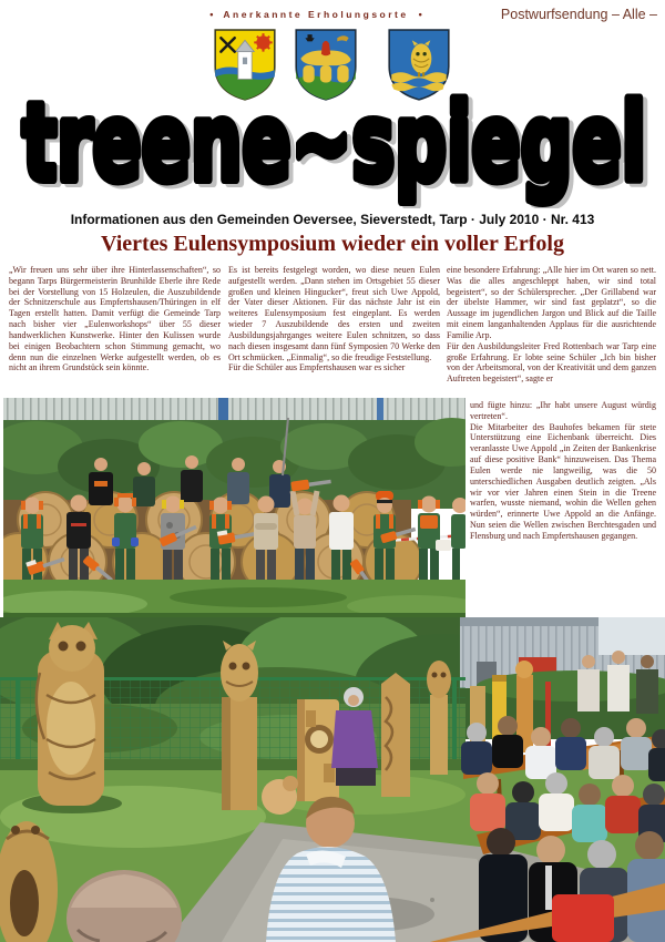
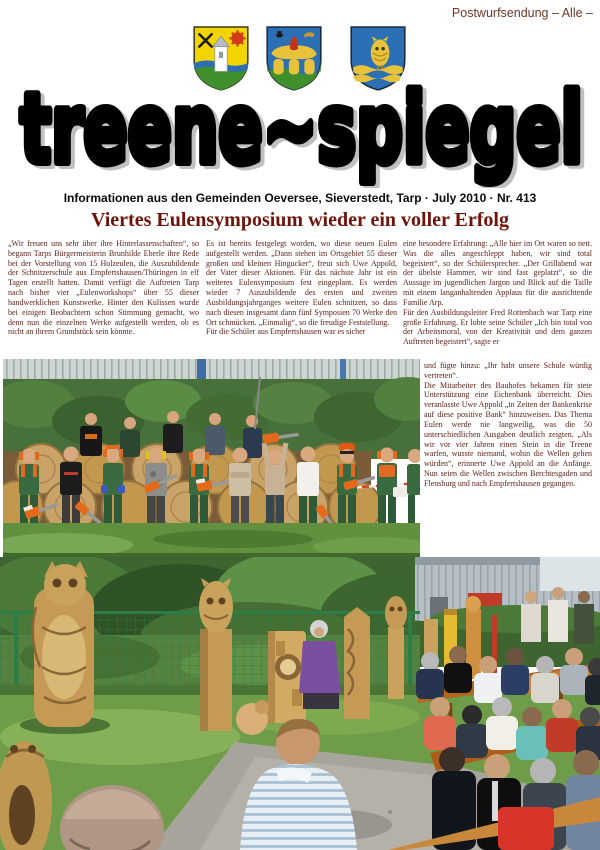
- • Anerkannte Erholungsorte •
  Postwurfsendung – Alle –
  treene~spiegel
  Informationen aus den Gemeinden Oeversee, Sieverstedt, Tarp · July 2010 · Nr. 413
  Viertes Eulensymposium wieder ein voller Erfolg
- „Wir freuen uns sehr über ihre Hinterlassenschaften“, so begann Tarps Bürgermeisterin Brunhilde Eberle ihre Rede bei der Vorstellung von 15 Holzeulen, die Auszubildende der Schnitzerschule aus Empfertshausen/Thüringen in elf Tagen erstellt hatten. Damit verfügt die Gemeinde Tarp nach bisher vier „Eulenworkshops“ über 55 dieser handwerklichen Kunstwerke. Hinter den Kulissen wurde bei einigen Beobachtern schon Stimmung gemacht, wo denn nun die einzelnen Werke aufgestellt werden, ob es nicht an ihrem Grundstück sein könnte.
+ „Wir freuen uns sehr über ihre Hinterlassenschaften“, so begann Tarps Bürgermeisterin Brunhilde Eberle ihre Rede bei der Vorstellung von 15 Holzeulen, die Auszubildende der Schnitzerschule aus Empfertshausen/Thüringen in elf Tagen erstellt hatten. Damit verfügt die Auftreten Tarp nach bisher vier „Eulenworkshops“ über 55 dieser handwerklichen Kunstwerke. Hinter den Kulissen wurde bei einigen Beobachtern schon Stimmung gemacht, wo denn nun die einzelnen Werke aufgestellt werden, ob es nicht an ihrem Grundstück sein könnte.
  Es ist bereits festgelegt worden, wo diese neuen Eulen aufgestellt werden. „Dann stehen im Ortsgebiet 55 dieser großen und kleinen Hingucker“, freut sich Uwe Appold, der Vater dieser Aktionen. Für das nächste Jahr ist ein weiteres Eulensymposium fest eingeplant. Es werden wieder 7 Auszubildende des ersten und zweiten Ausbildungsjahrganges weitere Eulen schnitzen, so dass nach diesen insgesamt dann fünf Symposien 70 Werke den Ort schmücken. „Einmalig“, so die freudige Feststellung.
  Für die Schüler aus Empfertshausen war es sicher
  eine besondere Erfahrung: „Alle hier im Ort waren so nett. Was die alles angeschleppt haben, wir sind total begeistert“, so der Schülersprecher. „Der Grillabend war der übelste Hammer, wir sind fast geplatzt“, so die Aussage im jugendlichen Jargon und Blick auf die Taille mit einem langanhaltenden Applaus für die ausrichtende Familie Arp.
- Für den Ausbildungsleiter Fred Rottenbach war Tarp eine große Erfahrung. Er lobte seine Schüler „Ich bin bisher von der Arbeitsmoral, von der Kreativität und dem ganzen Auftreten begeistert“, sagte er
+ Für den Ausbildungsleiter Fred Rottenbach war Tarp eine große Erfahrung. Er lobte seine Schüler „Ich bin total von der Arbeitsmoral, von der Kreativität und dem ganzen Auftreten begeistert“, sagte er
- und fügte hinzu: „Ihr habt unsere August würdig vertreten“.
+ und fügte hinzu: „Ihr habt unsere Schule würdig vertreten“.
  Die Mitarbeiter des Bauhofes bekamen für stete Unterstützung eine Eichenbank überreicht. Dies veranlasste Uwe Appold „in Zeiten der Bankenkrise auf diese positive Bank“ hinzuweisen. Das Thema Eulen werde nie langweilig, was die 50 unterschiedlichen Ausgaben deutlich zeigten. „Als wir vor vier Jahren einen Stein in die Treene warfen, wusste niemand, wohin die Wellen gehen würden“, erinnerte Uwe Appold an die Anfänge. Nun seien die Wellen zwischen Berchtesgaden und Flensburg und nach Empfertshausen gegangen.
